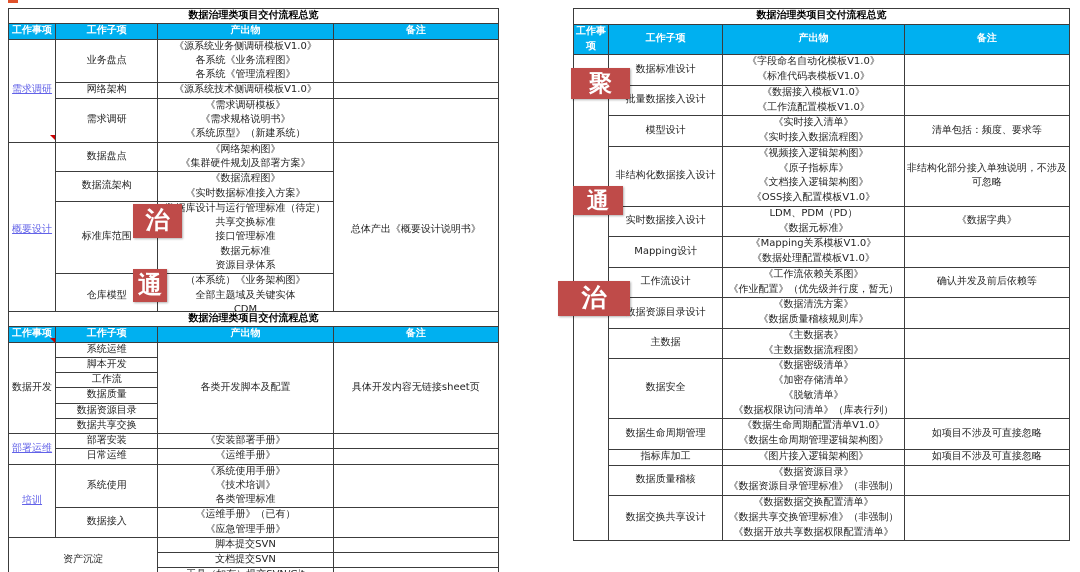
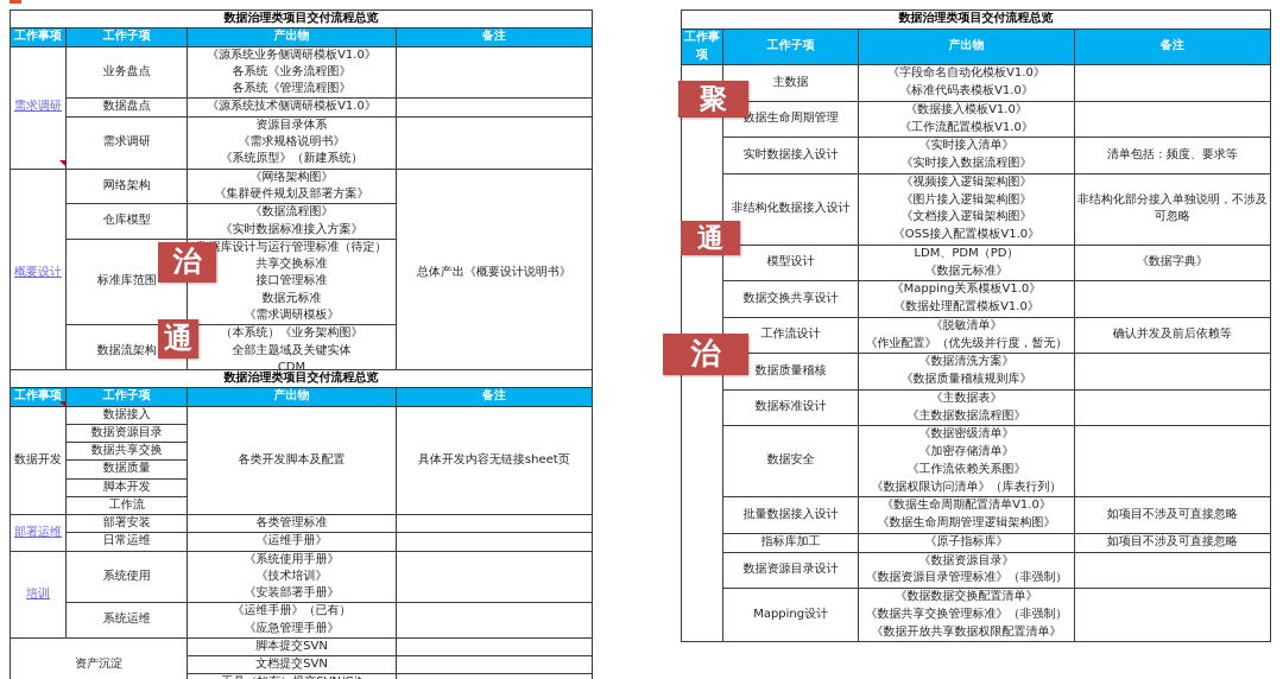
  数据治理类项目交付流程总览
  工作事项	工作子项	产出物	备注
  需求调研	业务盘点	《源系统业务侧调研模板V1.0》各系统《业务流程图》各系统《管理流程图》
- 网络架构	《源系统技术侧调研模板V1.0》
+ 数据盘点	《源系统技术侧调研模板V1.0》
- 需求调研	《需求调研模板》《需求规格说明书》《系统原型》（新建系统）
+ 需求调研	资源目录体系《需求规格说明书》《系统原型》（新建系统）
- 概要设计	数据盘点	《网络架构图》《集群硬件规划及部署方案》	总体产出《概要设计说明书》
+ 概要设计	网络架构	《网络架构图》《集群硬件规划及部署方案》	总体产出《概要设计说明书》
- 数据流架构	《数据流程图》《实时数据标准接入方案》
+ 仓库模型	《数据流程图》《实时数据标准接入方案》
- 标准库范围	库设计与运行管理标准（待定）共享交换标准接口管理标准数据元标准资源目录体系
+ 标准库范围	库设计与运行管理标准（待定）共享交换标准接口管理标准数据元标准《需求调研模板》
- 仓库模型	（本系统）《业务架构图》全部主题域及关键实体CDM
+ 数据流架构	（本系统）《业务架构图》全部主题域及关键实体CDM
  数据治理类项目交付流程总览
  工作事项	工作子项	产出物	备注
- 数据开发	系统运维	各类开发脚本及配置	具体开发内容无链接sheet页
+ 数据开发	数据接入	各类开发脚本及配置	具体开发内容无链接sheet页
- 脚本开发
+ 数据资源目录
- 工作流
+ 数据共享交换
  数据质量
- 数据资源目录
+ 脚本开发
- 数据共享交换
+ 工作流
- 部署运维	部署安装	《安装部署手册》
+ 部署运维	部署安装	各类管理标准
  日常运维	《运维手册》
- 培训	系统使用	《系统使用手册》《技术培训》各类管理标准
+ 培训	系统使用	《系统使用手册》《技术培训》《安装部署手册》
- 数据接入	《运维手册》（已有）《应急管理手册》
+ 系统运维	《运维手册》（已有）《应急管理手册》
  资产沉淀	脚本提交SVN
  文档提交SVN
  数据治理类项目交付流程总览
  工作事项	工作子项	产出物	备注
- 	数据标准设计	《字段命名自动化模板V1.0》《标准代码表模板V1.0》
+ 	主数据	《字段命名自动化模板V1.0》《标准代码表模板V1.0》
- 批量数据接入设计	《数据接入模板V1.0》《工作流配置模板V1.0》
+ 数据生命周期管理	《数据接入模板V1.0》《工作流配置模板V1.0》
- 模型设计	《实时接入清单》《实时接入数据流程图》	清单包括：频度、要求等
+ 实时数据接入设计	《实时接入清单》《实时接入数据流程图》	清单包括：频度、要求等
- 非结构化数据接入设计	《视频接入逻辑架构图》《原子指标库》《文档接入逻辑架构图》《OSS接入配置模板V1.0》	非结构化部分接入单独说明，不涉及可忽略
+ 非结构化数据接入设计	《视频接入逻辑架构图》《图片接入逻辑架构图》《文档接入逻辑架构图》《OSS接入配置模板V1.0》	非结构化部分接入单独说明，不涉及可忽略
- 实时数据接入设计	LDM、PDM（PD）《数据元标准》	《数据字典》
+ 模型设计	LDM、PDM（PD）《数据元标准》	《数据字典》
- Mapping设计	《Mapping关系模板V1.0》《数据处理配置模板V1.0》
+ 数据交换共享设计	《Mapping关系模板V1.0》《数据处理配置模板V1.0》
- 工作流设计	《工作流依赖关系图》《作业配置》（优先级并行度，暂无）	确认并发及前后依赖等
+ 工作流设计	《脱敏清单》《作业配置》（优先级并行度，暂无）	确认并发及前后依赖等
- 数据资源目录设计	《数据清洗方案》《数据质量稽核规则库》
+ 数据质量稽核	《数据清洗方案》《数据质量稽核规则库》
- 主数据	《主数据表》《主数据数据流程图》
+ 数据标准设计	《主数据表》《主数据数据流程图》
- 数据安全	《数据密级清单》《加密存储清单》《脱敏清单》《数据权限访问清单》（库表行列）
+ 数据安全	《数据密级清单》《加密存储清单》《工作流依赖关系图》《数据权限访问清单》（库表行列）
- 数据生命周期管理	《数据生命周期配置清单V1.0》《数据生命周期管理逻辑架构图》	如项目不涉及可直接忽略
+ 批量数据接入设计	《数据生命周期配置清单V1.0》《数据生命周期管理逻辑架构图》	如项目不涉及可直接忽略
- 指标库加工	《图片接入逻辑架构图》	如项目不涉及可直接忽略
+ 指标库加工	《原子指标库》	如项目不涉及可直接忽略
- 数据质量稽核	《数据资源目录》《数据资源目录管理标准》（非强制）
+ 数据资源目录设计	《数据资源目录》《数据资源目录管理标准》（非强制）
- 数据交换共享设计	《数据数据交换配置清单》《数据共享交换管理标准》（非强制）《数据开放共享数据权限配置清单》
+ Mapping设计	《数据数据交换配置清单》《数据共享交换管理标准》（非强制）《数据开放共享数据权限配置清单》
  治
  通
  聚
  通
  治
